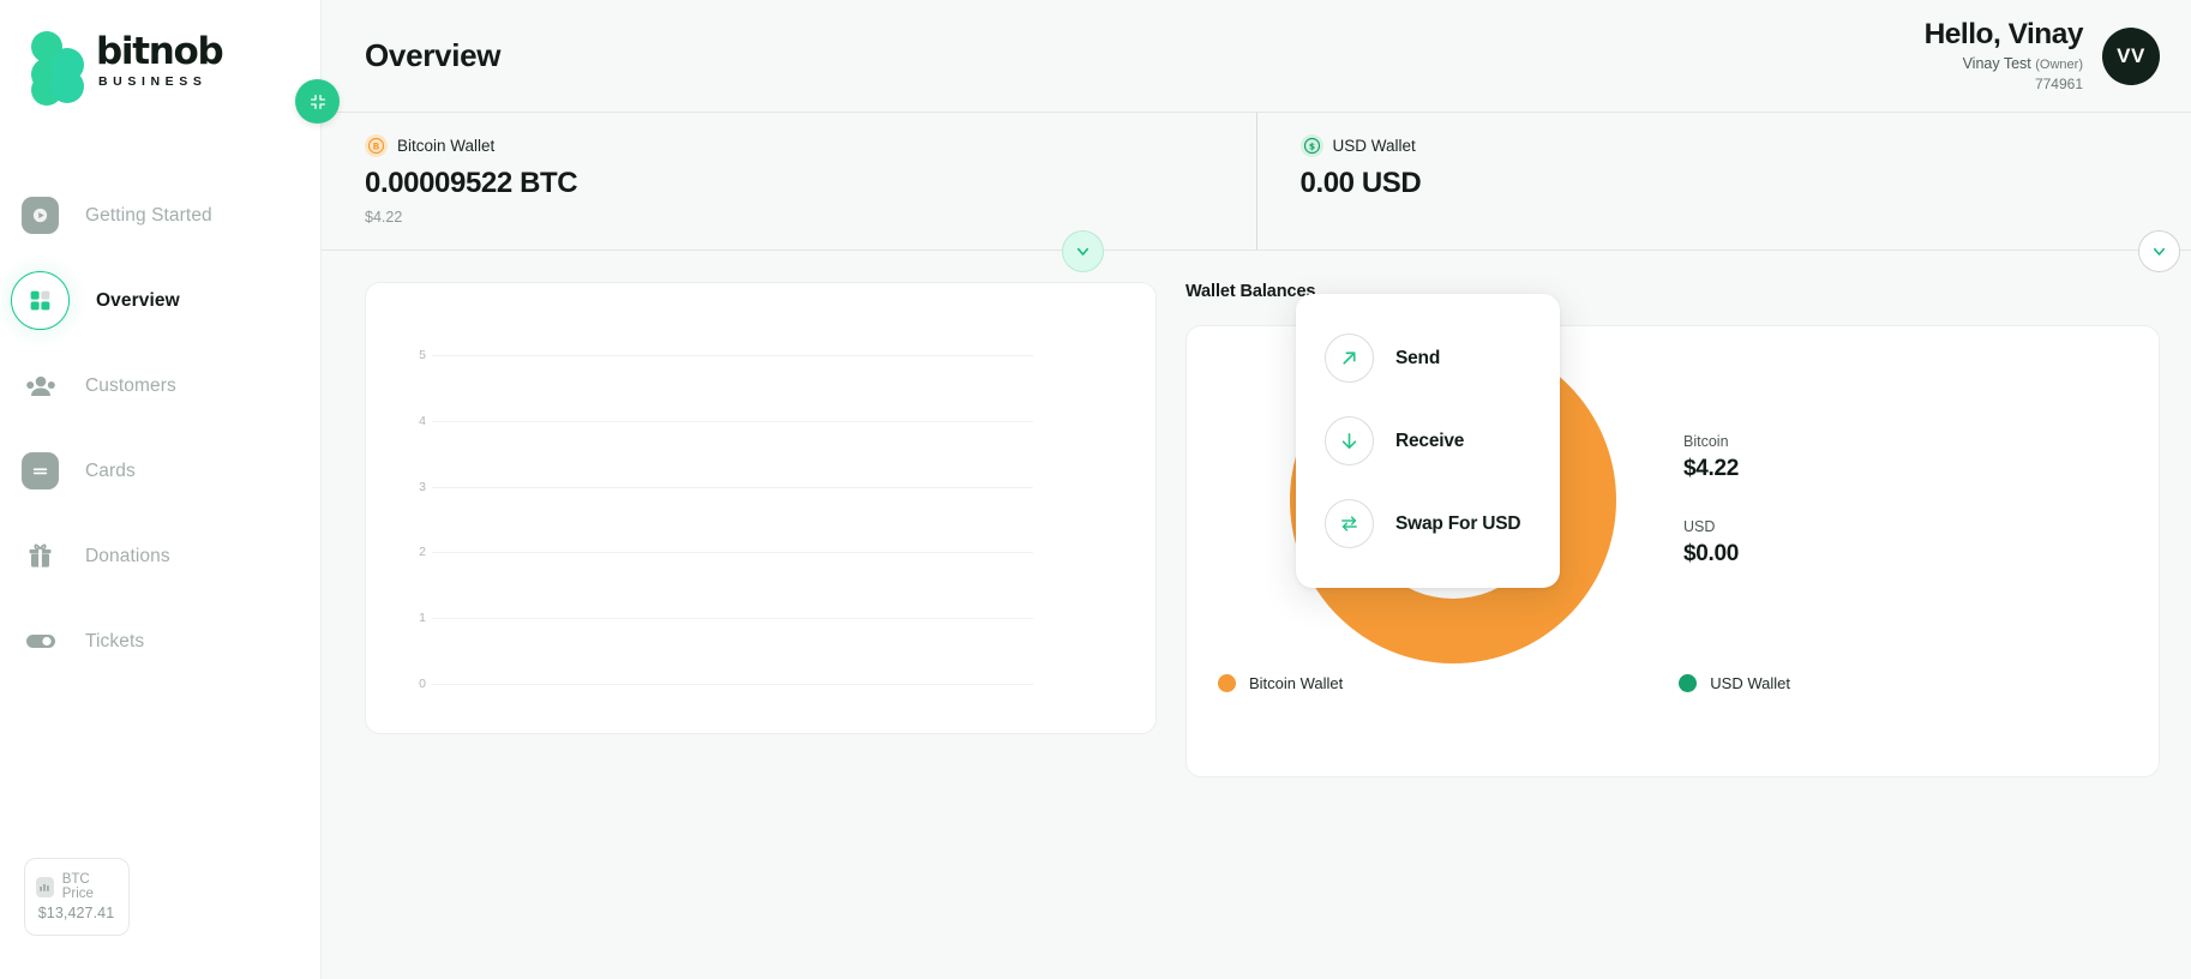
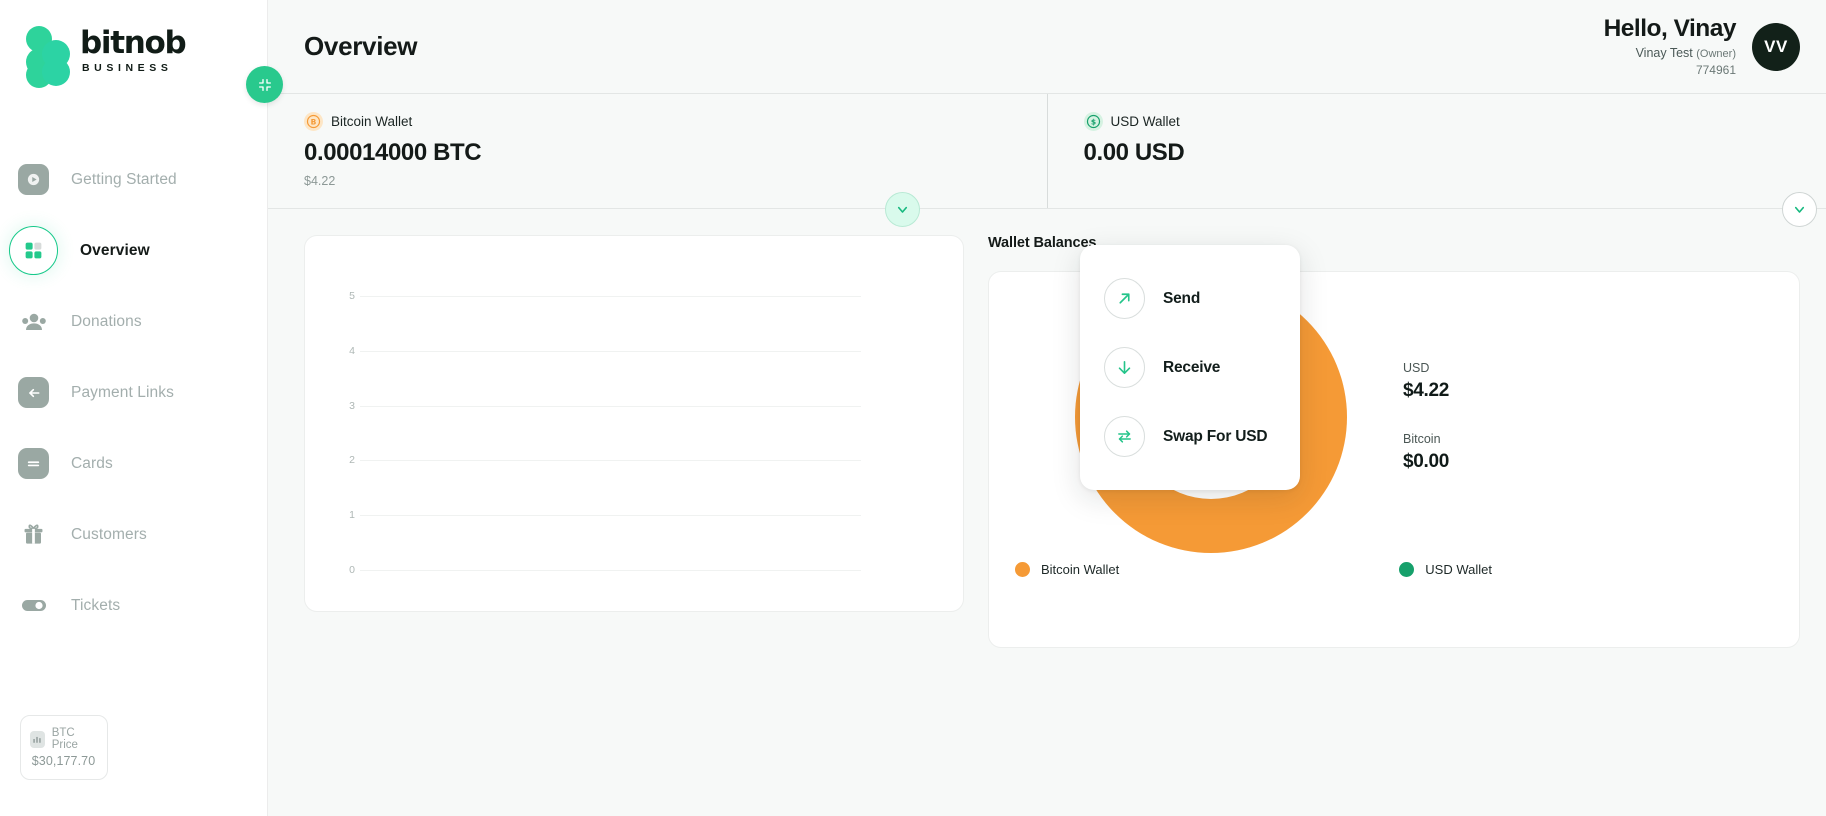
  bitnob
  BUSINESS
  Getting Started
  Overview
- Customers
+ Donations
+ Payment Links
  Cards
- Donations
+ Customers
  Tickets
  BTC Price
- $13,427.41
+ $30,177.70
  Overview
  Hello, Vinay
  Vinay Test (Owner)
  774961
  VV
  B
  Bitcoin Wallet
- 0.00009522 BTC
+ 0.00014000 BTC
  $4.22
  $
  USD Wallet
  0.00 USD
  5
  4
  3
  2
  1
  0
  Wallet Balances
- Bitcoin
+ USD
  $4.22
- USD
+ Bitcoin
  $0.00
  Bitcoin Wallet
  USD Wallet
  Send
  Receive
  Swap For USD
